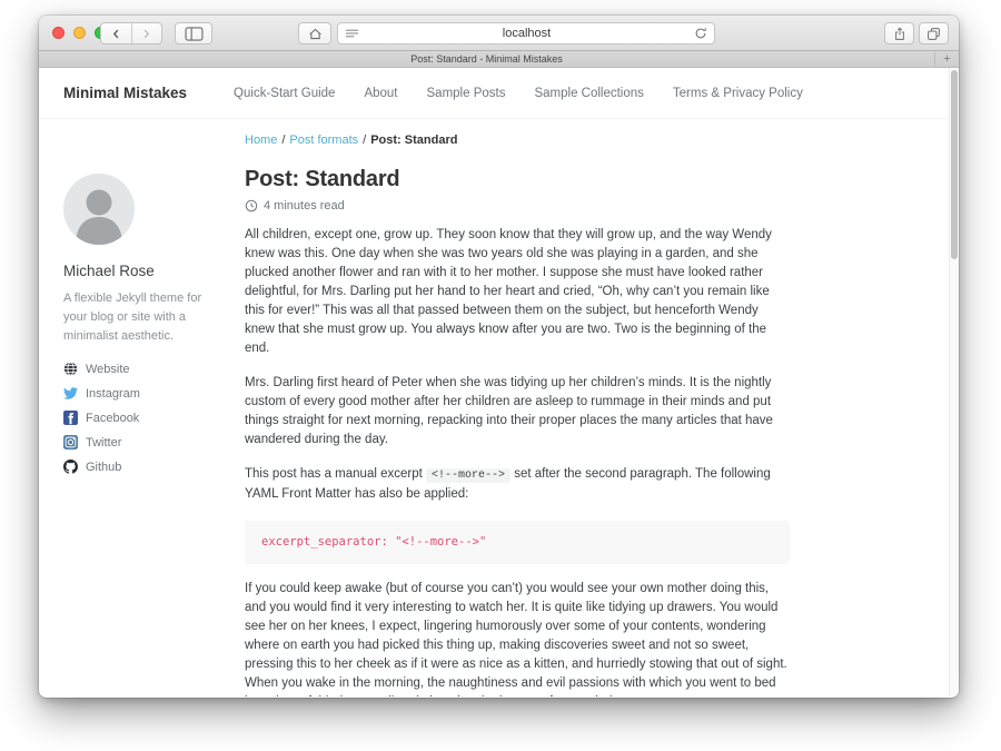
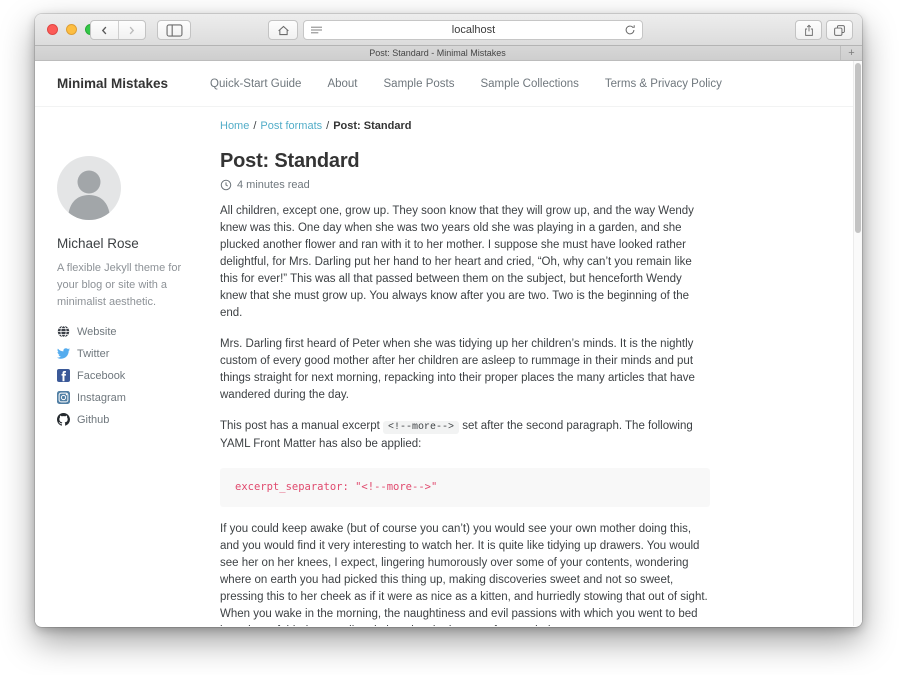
  localhost
  Post: Standard - Minimal Mistakes
  +
  Minimal Mistakes
  Quick-Start Guide
  About
  Sample Posts
  Sample Collections
  Terms & Privacy Policy
  Home / Post formats / Post: Standard
  Michael Rose
  A flexible Jekyll theme for your blog or site with a minimalist aesthetic.
  Website
- Instagram
+ Twitter
  Facebook
- Twitter
+ Instagram
  Github
  Post: Standard
  4 minutes read
  All children, except one, grow up. They soon know that they will grow up, and the way Wendy knew was this. One day when she was two years old she was playing in a garden, and she plucked another flower and ran with it to her mother. I suppose she must have looked rather delightful, for Mrs. Darling put her hand to her heart and cried, “Oh, why can’t you remain like this for ever!” This was all that passed between them on the subject, but henceforth Wendy knew that she must grow up. You always know after you are two. Two is the beginning of the end.
  Mrs. Darling first heard of Peter when she was tidying up her children’s minds. It is the nightly custom of every good mother after her children are asleep to rummage in their minds and put things straight for next morning, repacking into their proper places the many articles that have wandered during the day.
  This post has a manual excerpt <!--more--> set after the second paragraph. The following YAML Front Matter has also be applied:
  excerpt_separator: "<!--more-->"
  If you could keep awake (but of course you can’t) you would see your own mother doing this, and you would find it very interesting to watch her. It is quite like tidying up drawers. You would see her on her knees, I expect, lingering humorously over some of your contents, wondering where on earth you had picked this thing up, making discoveries sweet and not so sweet, pressing this to her cheek as if it were as nice as a kitten, and hurriedly stowing that out of sight. When you wake in the morning, the naughtiness and evil passions with which you went to bed
